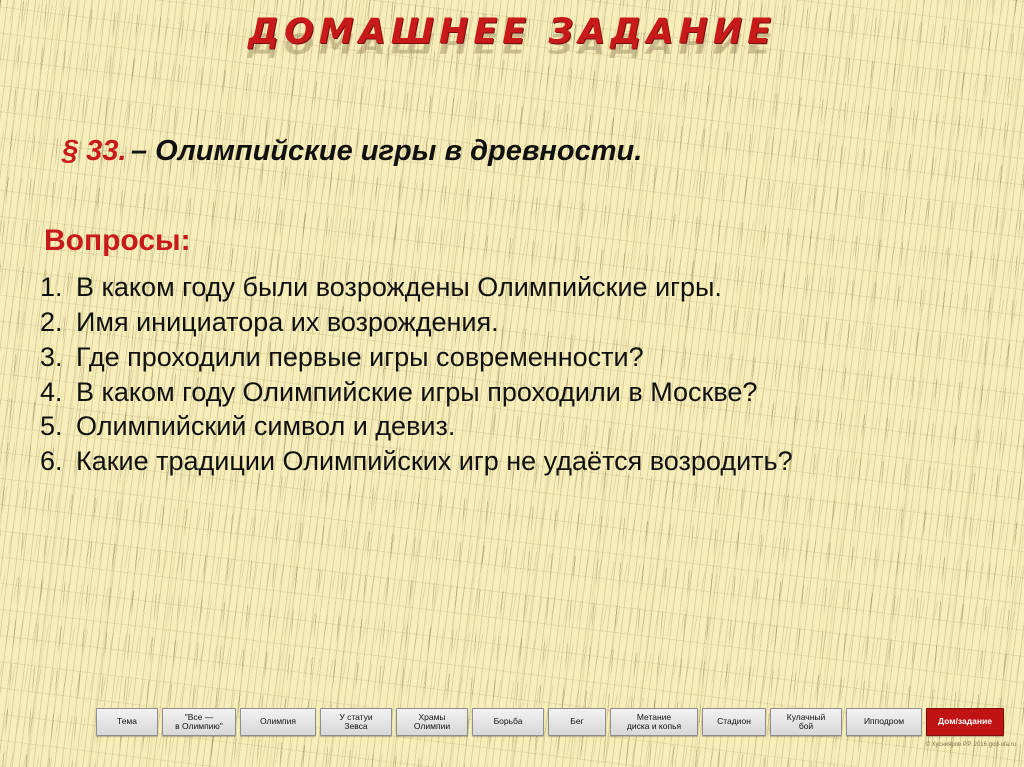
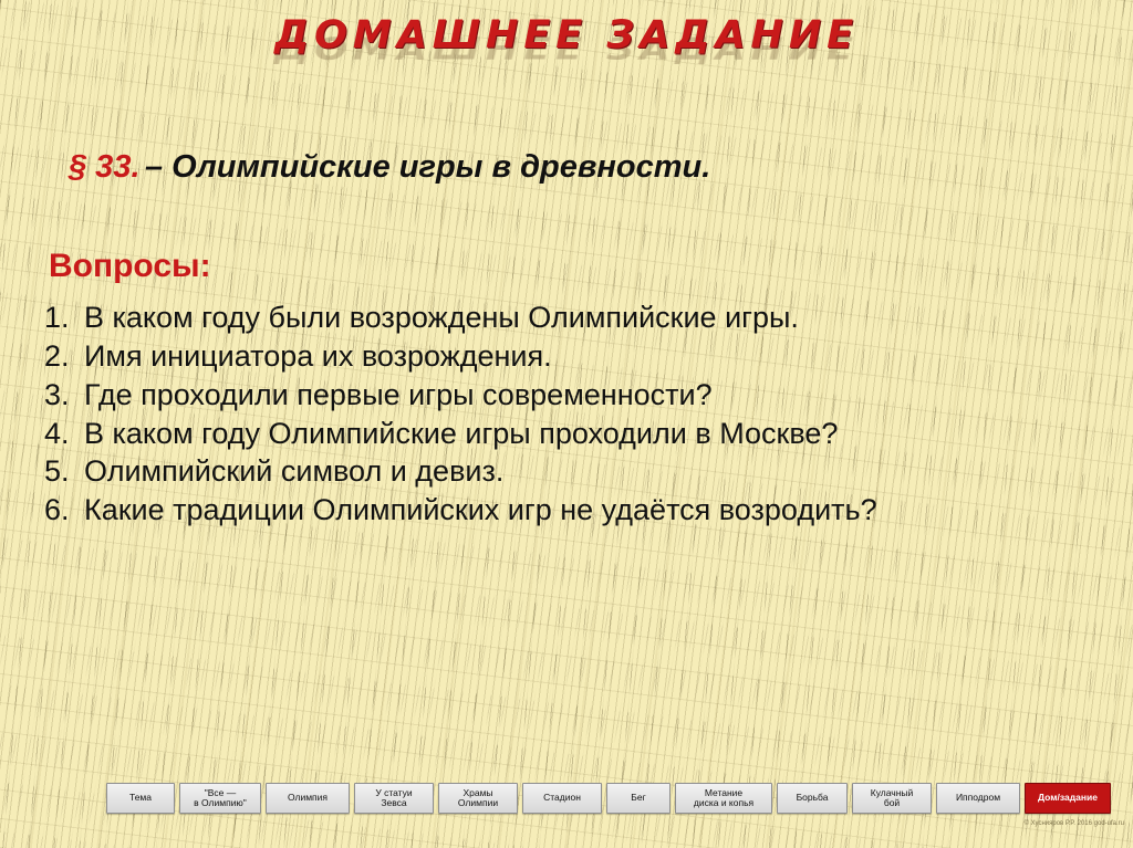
  ДОМАШНЕЕ ЗАДАНИЕ
  ДОМАШНЕЕ ЗАДАНИЕ
  § 33. – Олимпийские игры в древности.
  Вопросы:
  1.
  В каком году были возрождены Олимпийские игры.
  2.
  Имя инициатора их возрождения.
  3.
  Где проходили первые игры современности?
  4.
  В каком году Олимпийские игры проходили в Москве?
  5.
  Олимпийский символ и девиз.
  6.
  Какие традиции Олимпийских игр не удаётся возродить?
  Тема
  "Все —
  в Олимпию"
  Олимпия
  У статуи
  Зевса
  Храмы
  Олимпии
- Борьба
+ Стадион
  Бег
  Метание
  диска и копья
- Стадион
+ Борьба
  Кулачный
  бой
  Ипподром
  Дом/задание
